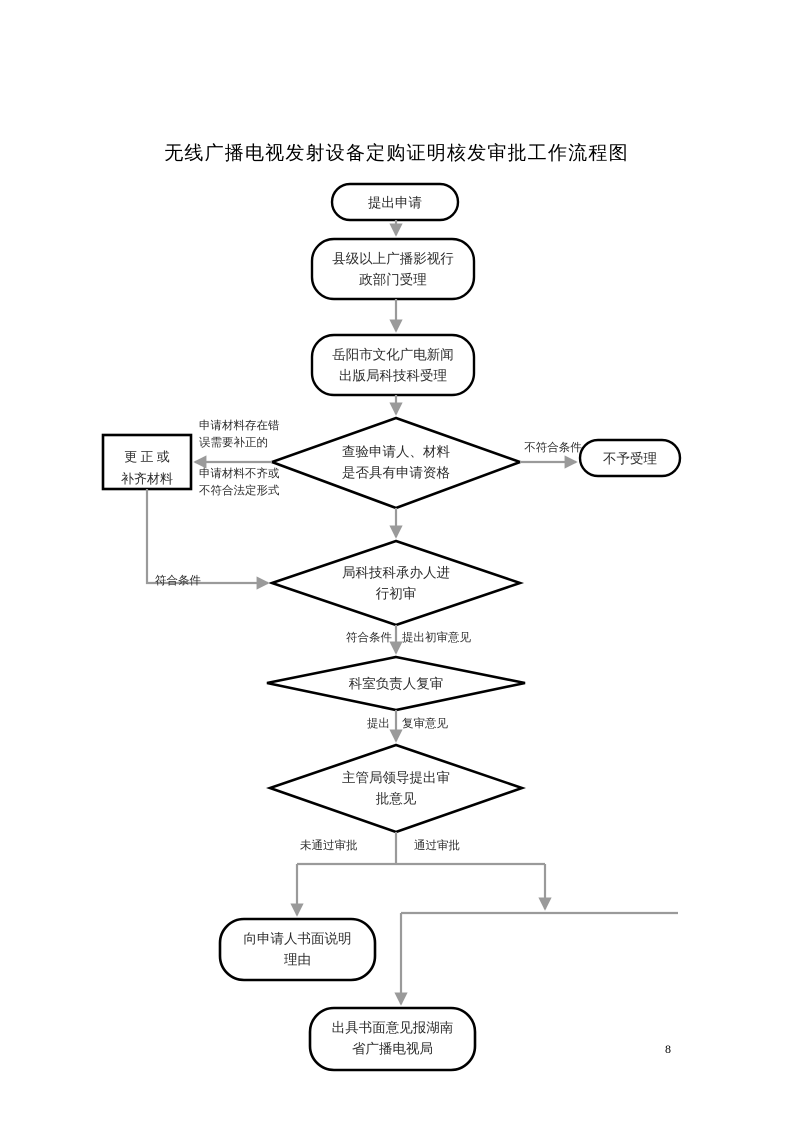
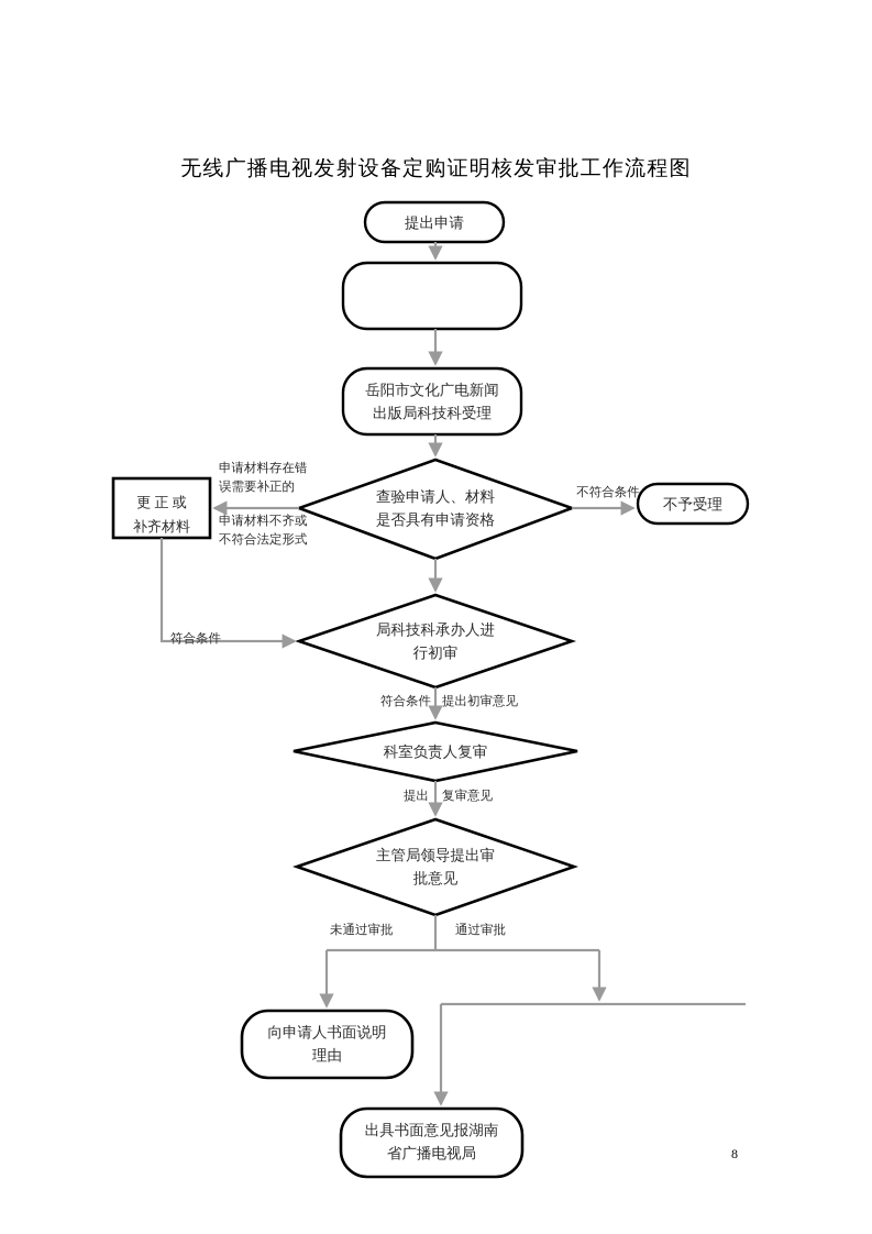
  无线广播电视发射设备定购证明核发审批工作流程图
  提出申请
- 县级以上广播影视行
- 政部门受理
  岳阳市文化广电新闻
  出版局科技科受理
  查验申请人、材料
  是否具有申请资格
  更 正 或
  补齐材料
  不予受理
  局科技科承办人进
  行初审
  科室负责人复审
  主管局领导提出审
  批意见
  向申请人书面说明
  理由
  出具书面意见报湖南
  省广播电视局
  申请材料存在错
  误需要补正的
  申请材料不齐或
  不符合法定形式
  不符合条件
  符合条件
  符合条件
  提出初审意见
  提出
  复审意见
  未通过审批
  通过审批
  8
